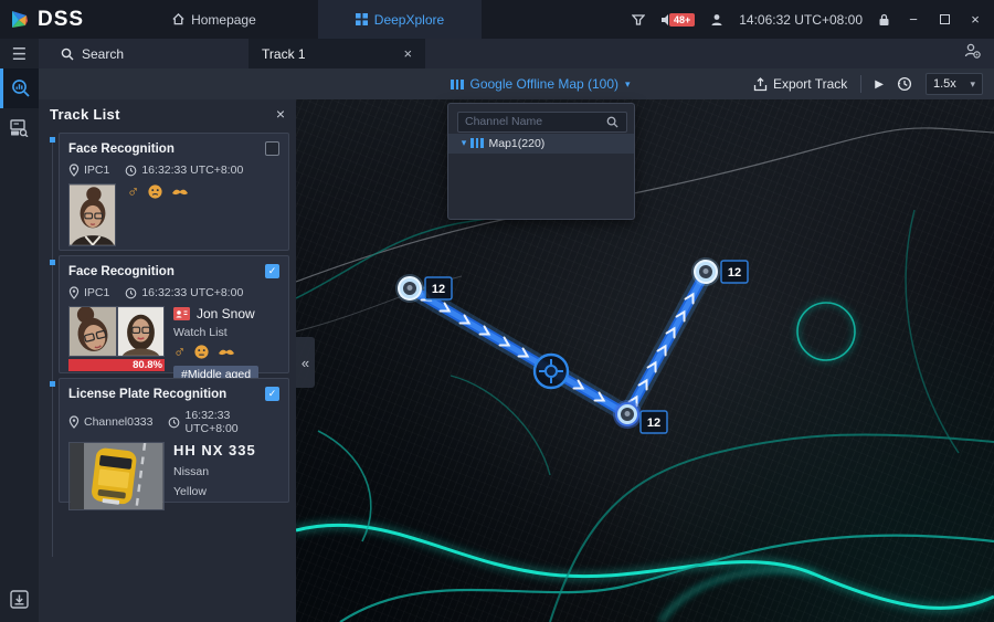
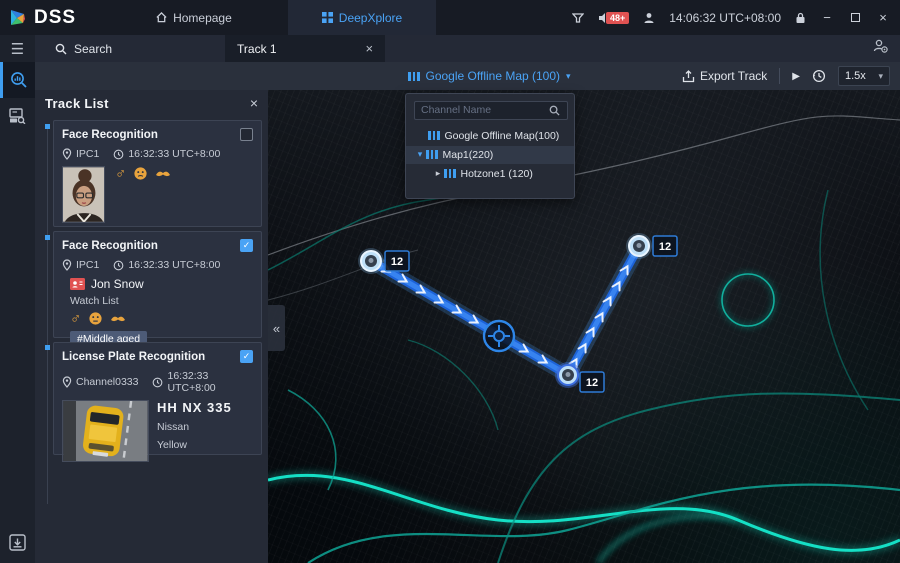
  DSS
  Homepage
  DeepXplore
  48+
  14:06:32 UTC+08:00
  −
  ×
  Search
  Track 1
  ×
  ☰
  Google Offline Map (100)
  ▾
  Export Track
  ▶
  1.5x
  ▾
  12
  12
  12
  «
  Channel Name
+ Google Offline Map(100)
  ▾
  Map1(220)
+ ▸
+ Hotzone1 (120)
  Track List
  ×
  Face Recognition
  IPC1
  16:32:33 UTC+8:00
  ♂
  Face Recognition
  ✓
  IPC1
  16:32:33 UTC+8:00
- 80.8%
  Jon Snow
  Watch List
  ♂
  #Middle aged
  License Plate Recognition
  ✓
  Channel0333
  16:32:33 UTC+8:00
  HH NX 335
  Nissan
  Yellow
